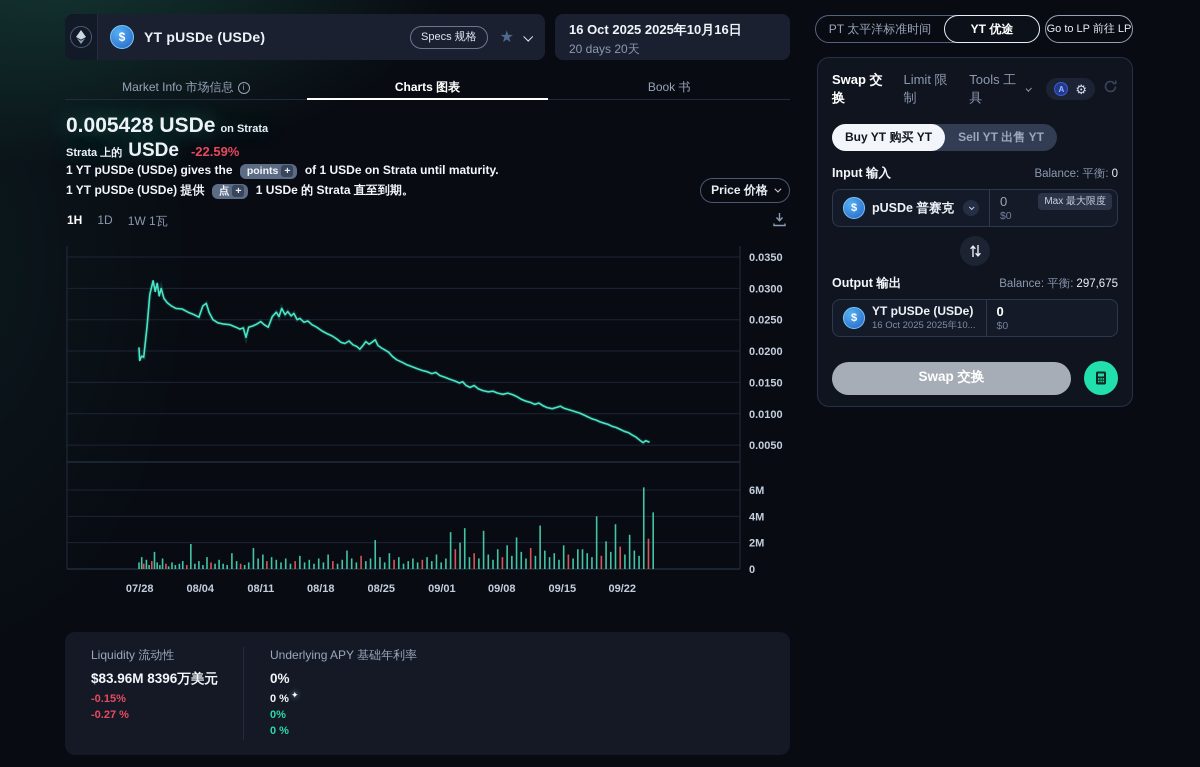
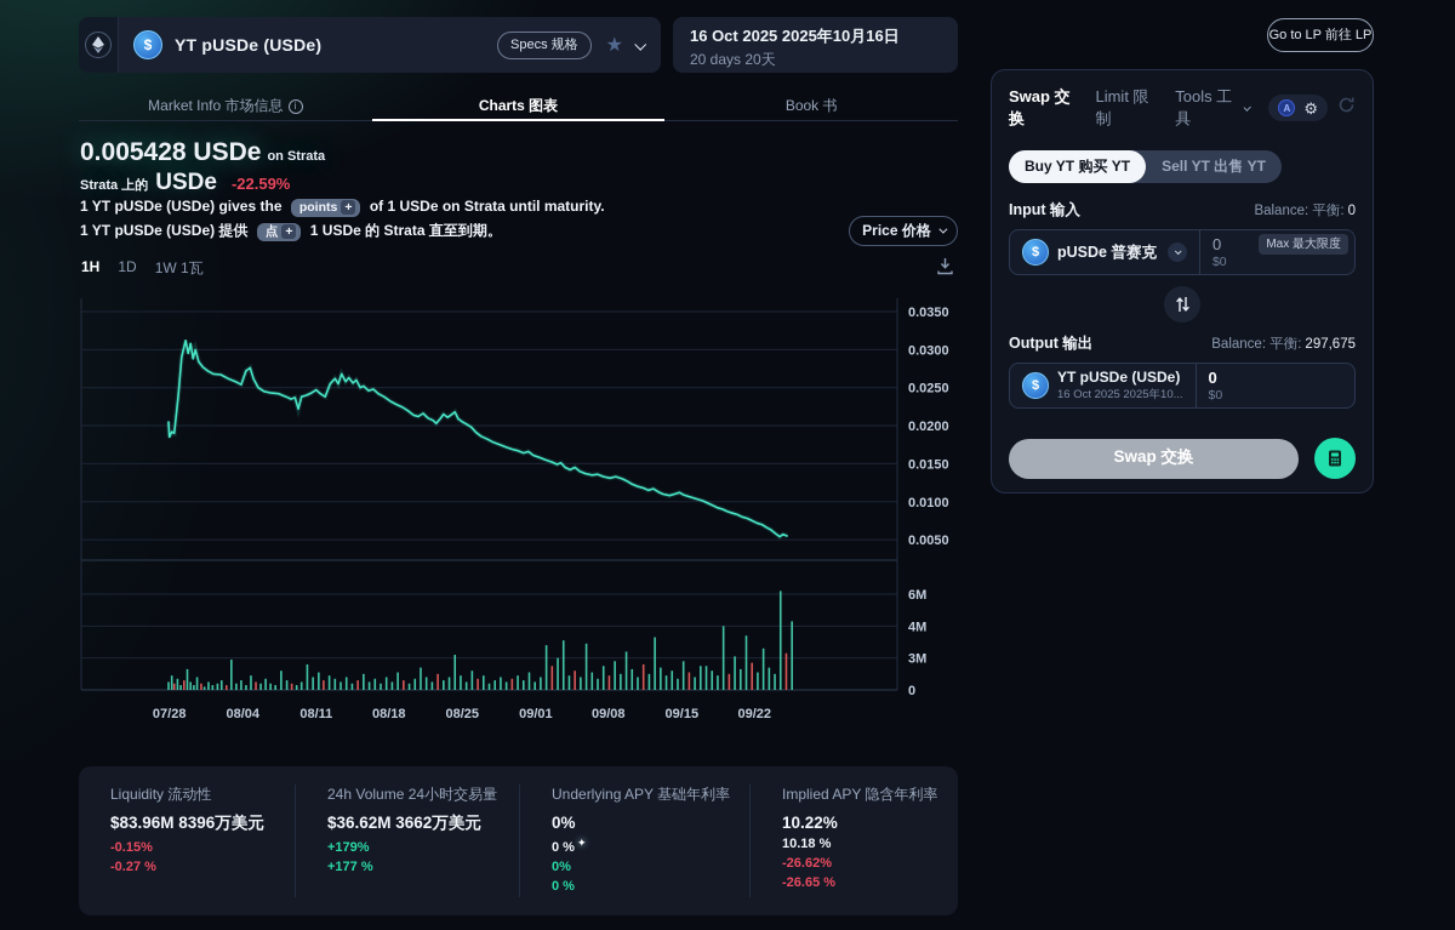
  $
  YT pUSDe (USDe)
  Specs 规格
  ★
  16 Oct 2025 2025年10月16日
  20 days 20天
- PT 太平洋标准时间
- YT 优途
  Go to LP 前往 LP
  Market Info 市场信息 i
  Charts 图表
  Book 书
  0.005428 USDe on Strata
  Strata 上的
  USDe
  -22.59%
  1 YT pUSDe (USDe) gives the points + of 1 USDe on Strata until maturity.
  1 YT pUSDe (USDe) 提供 点 + 1 USDe 的 Strata 直至到期。
  Price 价格
  1H
  1D
  1W 1瓦
  0.0350
  0.0300
  0.0250
  0.0200
  0.0150
  0.0100
  0.0050
  6M
  4M
- 2M
+ 3M
  0
  07/28
  08/04
  08/11
  08/18
  08/25
  09/01
  09/08
  09/15
  09/22
  Liquidity 流动性
  $83.96M 8396万美元
  -0.15%
  -0.27 %
+ 24h Volume 24小时交易量
+ $36.62M 3662万美元
+ +179%
+ +177 %
  Underlying APY 基础年利率
  0%
  0 % ✦
  0%
  0 %
+ Implied APY 隐含年利率
+ 10.22%
+ 10.18 %
+ -26.62%
+ -26.65 %
  Swap 交换
  Limit 限制
  Tools 工具
  A
  ⚙
  Buy YT 购买 YT
  Sell YT 出售 YT
  Input 输入
  Balance: 平衡: 0
  $
  pUSDe 普赛克
  Max 最大限度
  0
  $0
  Output 输出
  Balance: 平衡: 297,675
  $
  YT pUSDe (USDe)
  16 Oct 2025 2025年10...
  0
  $0
  Swap 交换
